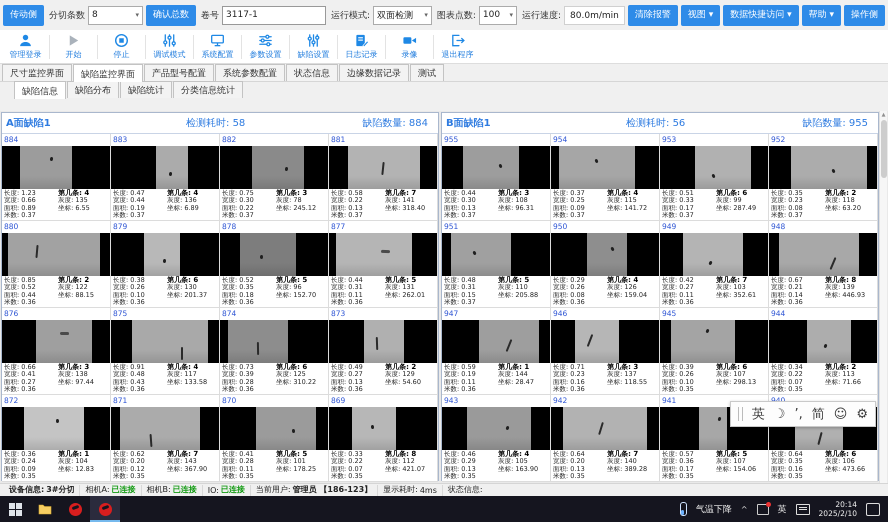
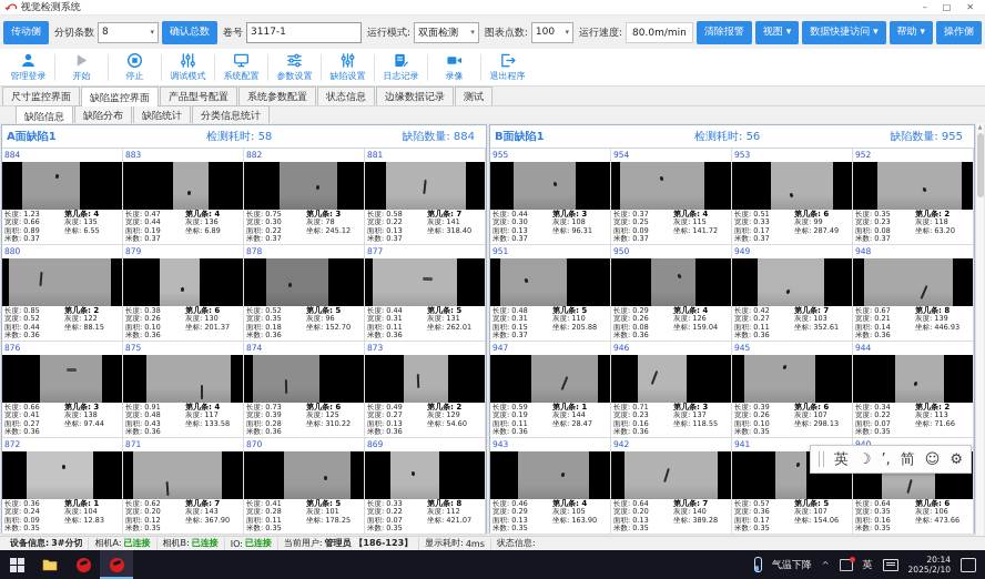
+ ⤺
+ 视觉检测系统
+ –
+ □
+ ✕
  传动侧
  分切条数
  8
  ▾
  确认总数
  卷号
  3117-1
  运行模式:
  双面检测
  ▾
  图表点数:
  100
  ▾
  运行速度:
  80.0m/min
  清除报警
  视图 ▾
  数据快捷访问 ▾
  帮助 ▾
  操作侧
  管理登录
  开始
  停止
  调试模式
  系统配置
  参数设置
  缺陷设置
  日志记录
  录像
  退出程序
  尺寸监控界面
  缺陷监控界面
  产品型号配置
  系统参数配置
  状态信息
  边缘数据记录
  测试
  缺陷信息
  缺陷分布
  缺陷统计
  分类信息统计
  A面缺陷1
  检测耗时: 58
  缺陷数量: 884
  884
  长度: 1.23
  宽度: 0.66
  面积: 0.89
  米数: 0.37
  第几条: 4
  灰度: 135
  坐标: 6.55
  883
  长度: 0.47
  宽度: 0.44
  面积: 0.19
  米数: 0.37
  第几条: 4
  灰度: 136
  坐标: 6.89
  882
  长度: 0.75
  宽度: 0.30
  面积: 0.22
  米数: 0.37
  第几条: 3
  灰度: 78
  坐标: 245.12
  881
  长度: 0.58
  宽度: 0.22
  面积: 0.13
  米数: 0.37
  第几条: 7
  灰度: 141
  坐标: 318.40
  880
  长度: 0.85
  宽度: 0.52
  面积: 0.44
  米数: 0.36
  第几条: 2
  灰度: 122
  坐标: 88.15
  879
  长度: 0.38
  宽度: 0.26
  面积: 0.10
  米数: 0.36
  第几条: 6
  灰度: 130
  坐标: 201.37
  878
  长度: 0.52
  宽度: 0.35
  面积: 0.18
  米数: 0.36
  第几条: 5
  灰度: 96
  坐标: 152.70
  877
  长度: 0.44
  宽度: 0.31
  面积: 0.11
  米数: 0.36
  第几条: 5
  灰度: 131
  坐标: 262.01
  876
  长度: 0.66
  宽度: 0.41
  面积: 0.27
  米数: 0.36
  第几条: 3
  灰度: 138
  坐标: 97.44
  875
  长度: 0.91
  宽度: 0.48
  面积: 0.43
  米数: 0.36
  第几条: 4
  灰度: 117
  坐标: 133.58
  874
  长度: 0.73
  宽度: 0.39
  面积: 0.28
  米数: 0.36
  第几条: 6
  灰度: 125
  坐标: 310.22
  873
  长度: 0.49
  宽度: 0.27
  面积: 0.13
  米数: 0.36
  第几条: 2
  灰度: 129
  坐标: 54.60
  872
  长度: 0.36
  宽度: 0.24
  面积: 0.09
  米数: 0.35
  第几条: 1
  灰度: 104
  坐标: 12.83
  871
  长度: 0.62
  宽度: 0.20
  面积: 0.12
  米数: 0.35
  第几条: 7
  灰度: 143
  坐标: 367.90
  870
  长度: 0.41
  宽度: 0.28
  面积: 0.11
  米数: 0.35
  第几条: 5
  灰度: 101
  坐标: 178.25
  869
  长度: 0.33
  宽度: 0.22
  面积: 0.07
  米数: 0.35
  第几条: 8
  灰度: 112
  坐标: 421.07
  B面缺陷1
  检测耗时: 56
  缺陷数量: 955
  955
  长度: 0.44
  宽度: 0.30
  面积: 0.13
  米数: 0.37
  第几条: 3
  灰度: 108
  坐标: 96.31
  954
  长度: 0.37
  宽度: 0.25
  面积: 0.09
  米数: 0.37
  第几条: 4
  灰度: 115
  坐标: 141.72
  953
  长度: 0.51
  宽度: 0.33
  面积: 0.17
  米数: 0.37
  第几条: 6
  灰度: 99
  坐标: 287.49
  952
  长度: 0.35
  宽度: 0.23
  面积: 0.08
  米数: 0.37
  第几条: 2
  灰度: 118
  坐标: 63.20
  951
  长度: 0.48
  宽度: 0.31
  面积: 0.15
  米数: 0.37
  第几条: 5
  灰度: 110
  坐标: 205.88
  950
  长度: 0.29
  宽度: 0.26
  面积: 0.08
  米数: 0.36
  第几条: 4
  灰度: 126
  坐标: 159.04
  949
  长度: 0.42
  宽度: 0.27
  面积: 0.11
  米数: 0.36
  第几条: 7
  灰度: 103
  坐标: 352.61
  948
  长度: 0.67
  宽度: 0.21
  面积: 0.14
  米数: 0.36
  第几条: 8
  灰度: 139
  坐标: 446.93
  947
  长度: 0.59
  宽度: 0.19
  面积: 0.11
  米数: 0.36
  第几条: 1
  灰度: 144
  坐标: 28.47
  946
  长度: 0.71
  宽度: 0.23
  面积: 0.16
  米数: 0.36
  第几条: 3
  灰度: 137
  坐标: 118.55
  945
  长度: 0.39
  宽度: 0.26
  面积: 0.10
  米数: 0.35
  第几条: 6
  灰度: 107
  坐标: 298.13
  944
  长度: 0.34
  宽度: 0.22
  面积: 0.07
  米数: 0.35
  第几条: 2
  灰度: 113
  坐标: 71.66
  943
  长度: 0.46
  宽度: 0.29
  面积: 0.13
  米数: 0.35
  第几条: 4
  灰度: 105
  坐标: 163.90
  942
  长度: 0.64
  宽度: 0.20
  面积: 0.13
  米数: 0.35
  第几条: 7
  灰度: 140
  坐标: 389.28
  941
  长度: 0.57
  宽度: 0.36
  面积: 0.17
  米数: 0.35
  第几条: 5
  灰度: 107
  坐标: 154.06
  长度: 0.64
  宽度: 0.35
  面积: 0.16
  米数: 0.35
  第几条: 6
  灰度: 106
  坐标: 473.66
  英
  ☽
  ’,
  简
  ☺
  ⚙
  设备信息:
  3#分切
  相机A:
  已连接
  相机B:
  已连接
  IO:
  已连接
  当前用户:
  管理员 【186-123】
  显示耗时:
  4ms
  状态信息:
  气温下降
  ^
  英
  20:14
  2025/2/10
